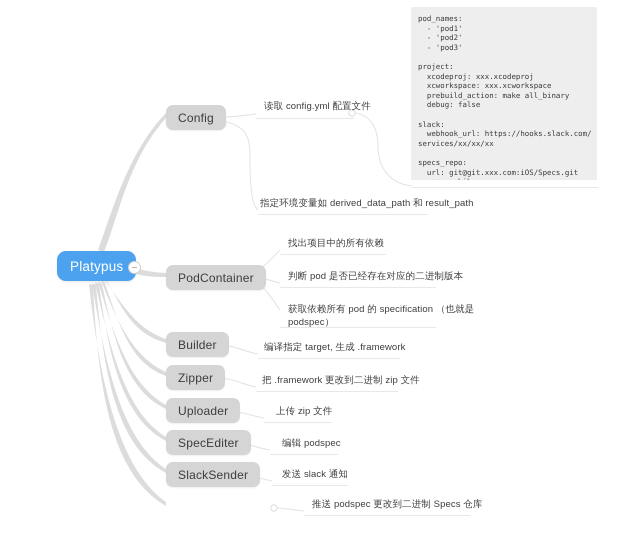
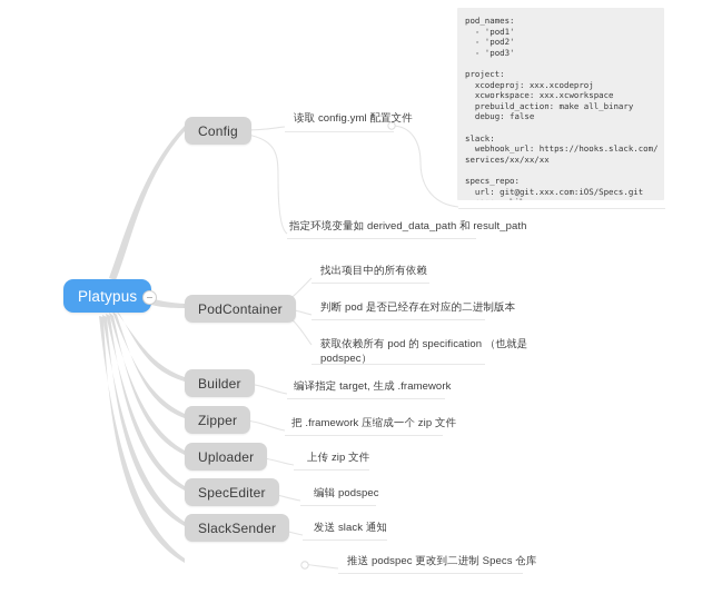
  Platypus
  Config
  PodContainer
  Builder
  Zipper
  Uploader
  SpecEditer
  SlackSender
  读取 config.yml 配置文件
  指定环境变量如 derived_data_path 和 result_path
  找出项目中的所有依赖
  判断 pod 是否已经存在对应的二进制版本
  获取依赖所有 pod 的 specification （也就是
  podspec）
  编译指定 target, 生成 .framework
- 把 .framework 更改到二进制 zip 文件
+ 把 .framework 压缩成一个 zip 文件
  上传 zip 文件
  编辑 podspec
  发送 slack 通知
  推送 podspec 更改到二进制 Specs 仓库
  pod_names:
  - 'pod1'
  - 'pod2'
  - 'pod3'
  project:
  xcodeproj: xxx.xcodeproj
  xcworkspace: xxx.xcworkspace
  prebuild_action: make all_binary
  debug: false
  slack:
  webhook_url: https://hooks.slack.com/
  services/xx/xx/xx
  specs_repo:
  url: git@git.xxx.com:iOS/Specs.git
